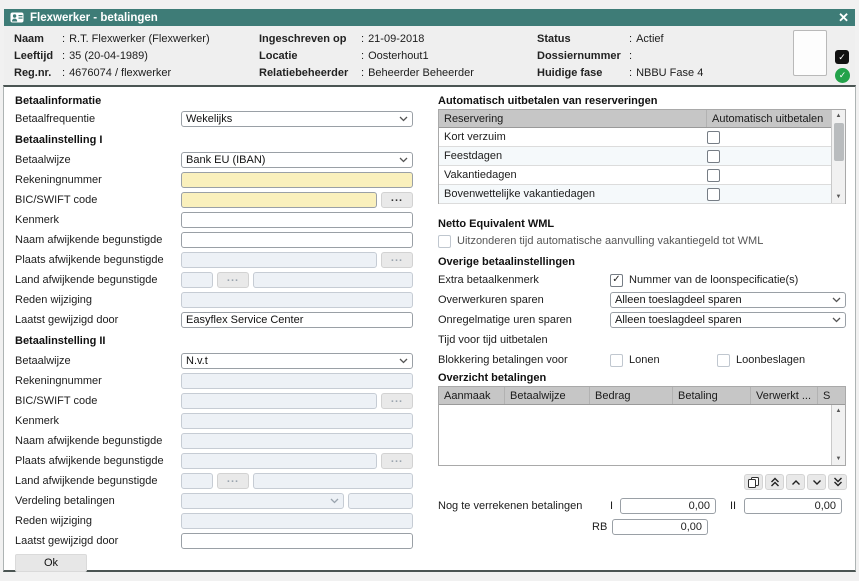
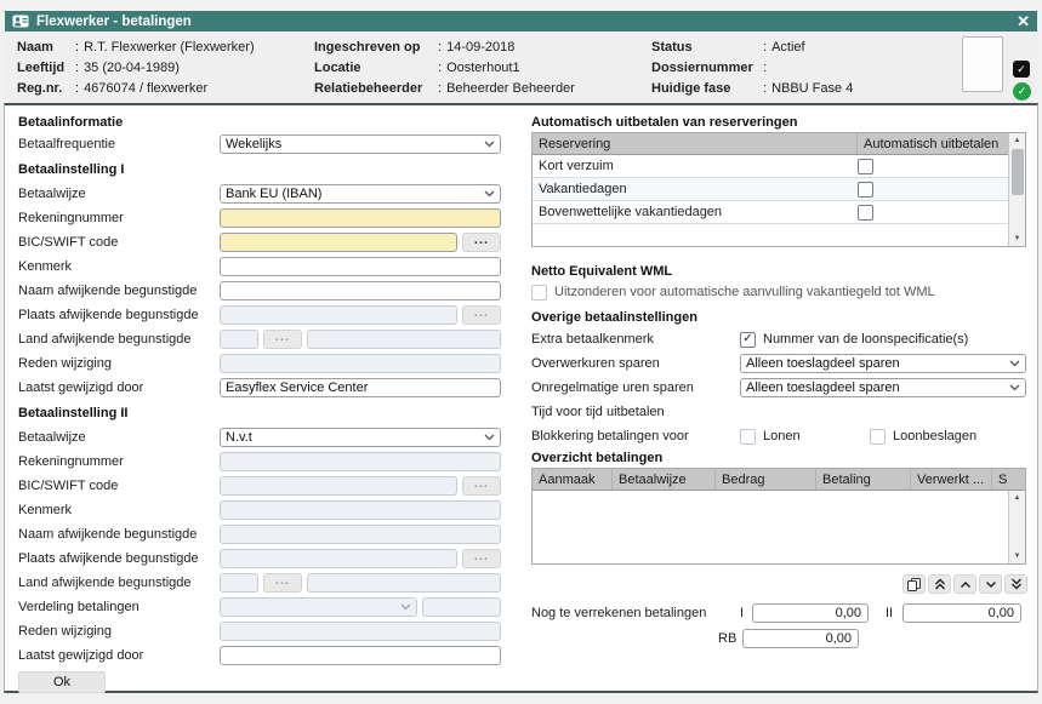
  Flexwerker - betalingen
  ✕
  Naam
  :
  R.T. Flexwerker (Flexwerker)
  Leeftijd
  :
  35 (20-04-1989)
  Reg.nr.
  :
  4676074 / flexwerker
  Ingeschreven op
  :
- 21-09-2018
+ 14-09-2018
  Locatie
  :
  Oosterhout1
  Relatiebeheerder
  :
  Beheerder Beheerder
  Status
  :
  Actief
  Dossiernummer
  :
  Huidige fase
  :
  NBBU Fase 4
  ✓
  ✓
  Betaalinformatie
  Betaalfrequentie
  Wekelijks
  Betaalinstelling I
  Betaalwijze
  Bank EU (IBAN)
  Rekeningnummer
  BIC/SWIFT code
  ...
  Kenmerk
  Naam afwijkende begunstigde
  Plaats afwijkende begunstigde
  ...
  Land afwijkende begunstigde
  ...
  Reden wijziging
  Laatst gewijzigd door
  Easyflex Service Center
  Betaalinstelling II
  Betaalwijze
  N.v.t
  Rekeningnummer
  BIC/SWIFT code
  ...
  Kenmerk
  Naam afwijkende begunstigde
  Plaats afwijkende begunstigde
  ...
  Land afwijkende begunstigde
  ...
  Verdeling betalingen
  Reden wijziging
  Laatst gewijzigd door
  Ok
  Automatisch uitbetalen van reserveringen
  Reservering
  Automatisch uitbetalen
  Kort verzuim
- Feestdagen
  Vakantiedagen
  Bovenwettelijke vakantiedagen
  Netto Equivalent WML
- Uitzonderen tijd automatische aanvulling vakantiegeld tot WML
+ Uitzonderen voor automatische aanvulling vakantiegeld tot WML
  Overige betaalinstellingen
  Extra betaalkenmerk
  ✓
  Nummer van de loonspecificatie(s)
  Overwerkuren sparen
  Alleen toeslagdeel sparen
  Onregelmatige uren sparen
  Alleen toeslagdeel sparen
  Tijd voor tijd uitbetalen
  Blokkering betalingen voor
  Lonen
  Loonbeslagen
  Overzicht betalingen
  Aanmaak
  Betaalwijze
  Bedrag
  Betaling
  Verwerkt ...
  S
  Nog te verrekenen betalingen
  I
  0,00
  II
  0,00
  RB
  0,00
